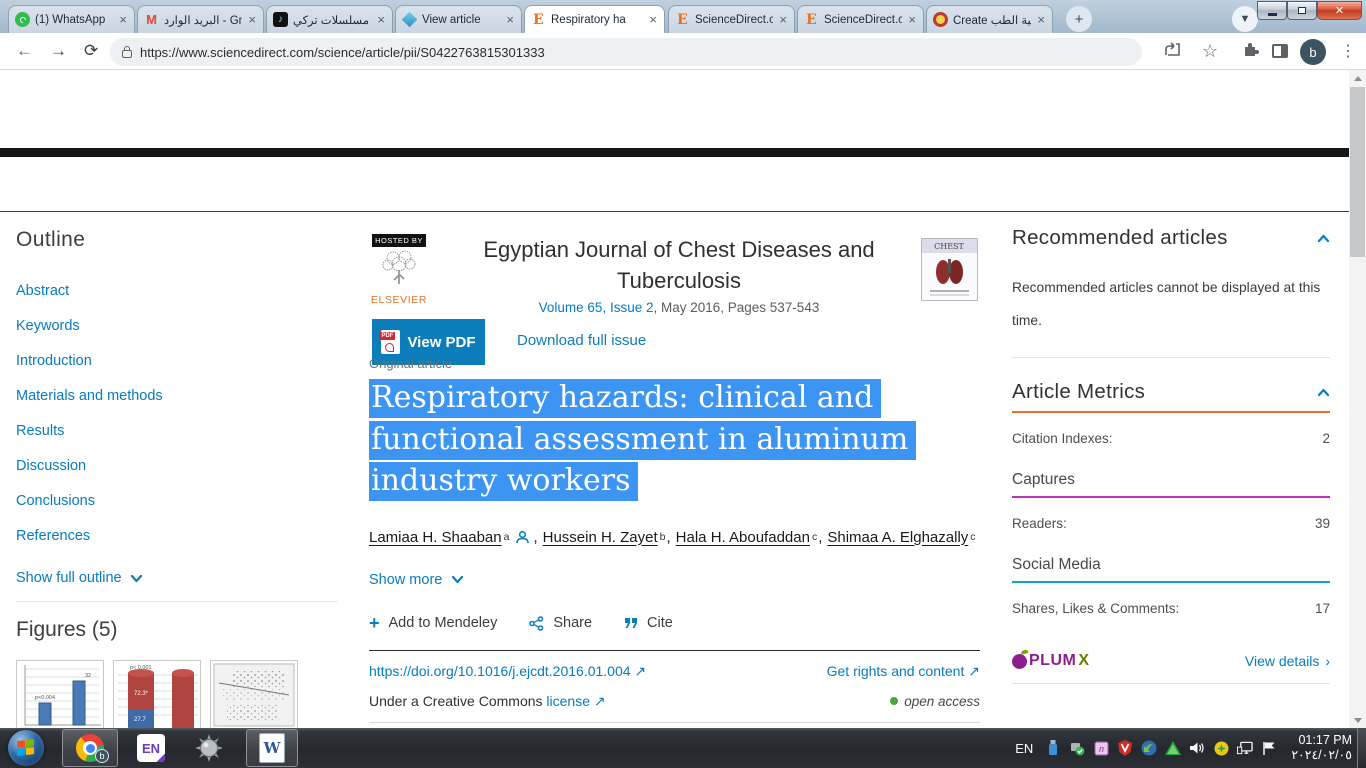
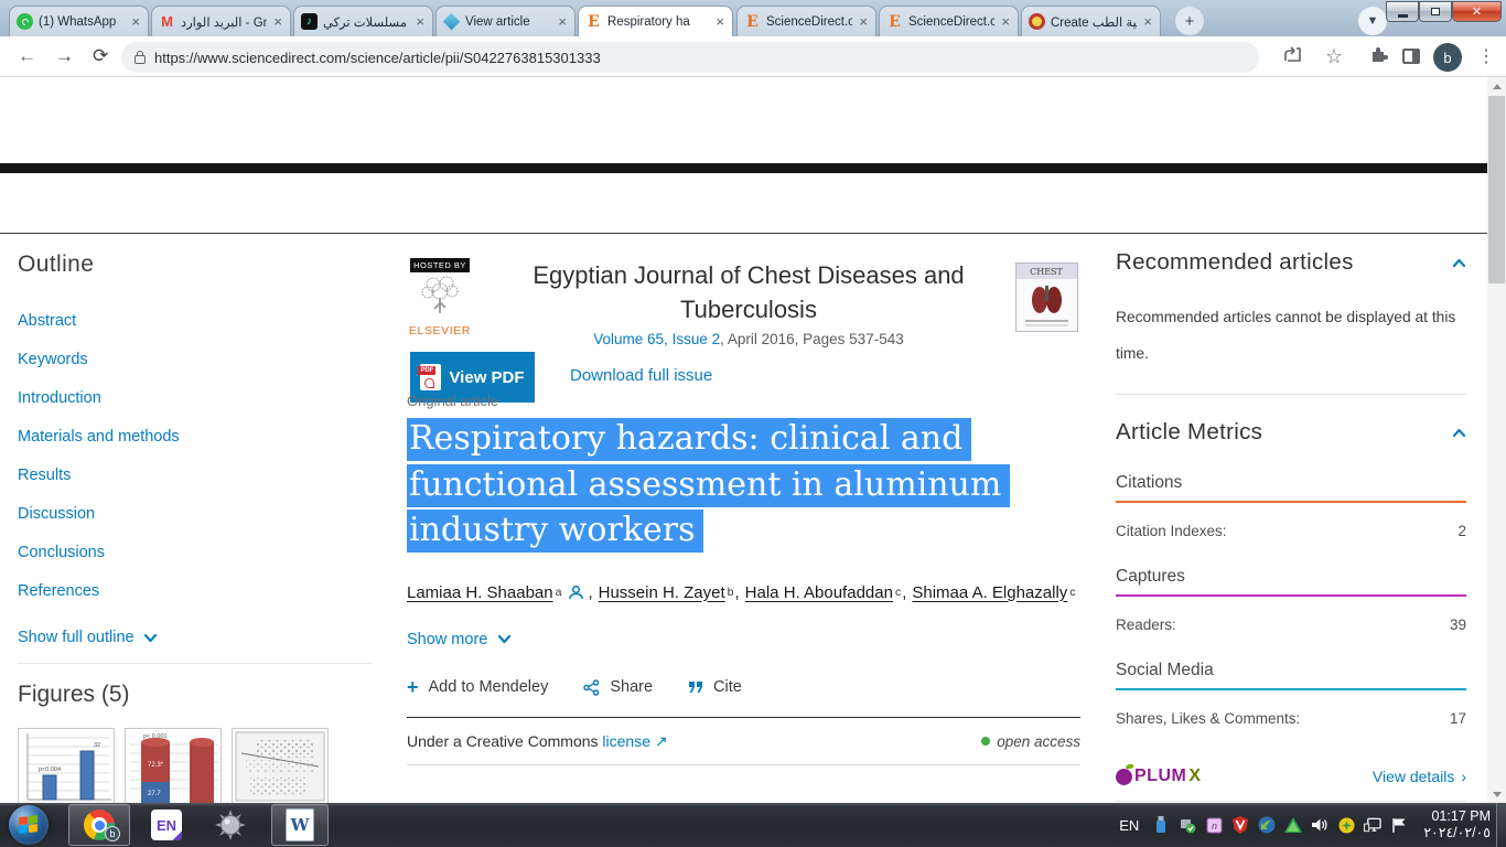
  (1) WhatsApp
  ×
  M
  البريد الوارد - G
  ×
  ♪
  ×
  View article
  ×
  E
  Respiratory ha
  ×
  E
  ScienceDirect.c
  ×
  E
  ScienceDirect.c
  ×
  Create ية الطب
  ×
  +
  ▼
  ✕
  ←
  →
  ⟳
  https://www.sciencedirect.com/science/article/pii/S0422763815301333
  ☆
  b
  ⋮
  View PDF
  Download full issue
  Outline
  Abstract
  Keywords
  Introduction
  Materials and methods
  Results
  Discussion
  Conclusions
  References
  Show full outline
  Figures (5)
  HOSTED BY
  ELSEVIER
  Egyptian Journal of Chest Diseases and
  Tuberculosis
- Volume 65, Issue 2, May 2016, Pages 537-543
+ Volume 65, Issue 2, April 2016, Pages 537-543
  CHEST
  Original article
  Respiratory hazards: clinical and
  functional assessment in aluminum
  industry workers
  Lamiaa H. Shaaban
  a
  ,
  Hussein H. Zayet
  b
  ,
  Hala H. Aboufaddan
  c
  ,
  Shimaa A. Elghazally
  c
  Show more
  +
  Add to Mendeley
  Share
  Cite
- https://doi.org/10.1016/j.ejcdt.2016.01.004 ↗
- Get rights and content ↗
  Under a Creative Commons license ↗
  open access
  Recommended articles
  Recommended articles cannot be displayed at this time.
  Article Metrics
+ Citations
  Citation Indexes:
  2
  Captures
  Readers:
  39
  Social Media
  Shares, Likes & Comments:
  17
  PLUM
  X
  View details
  ›
  b
  EN
  W
  EN
  n
  01:17 PM
  ٢٠٢٤/٠٢/٠٥
